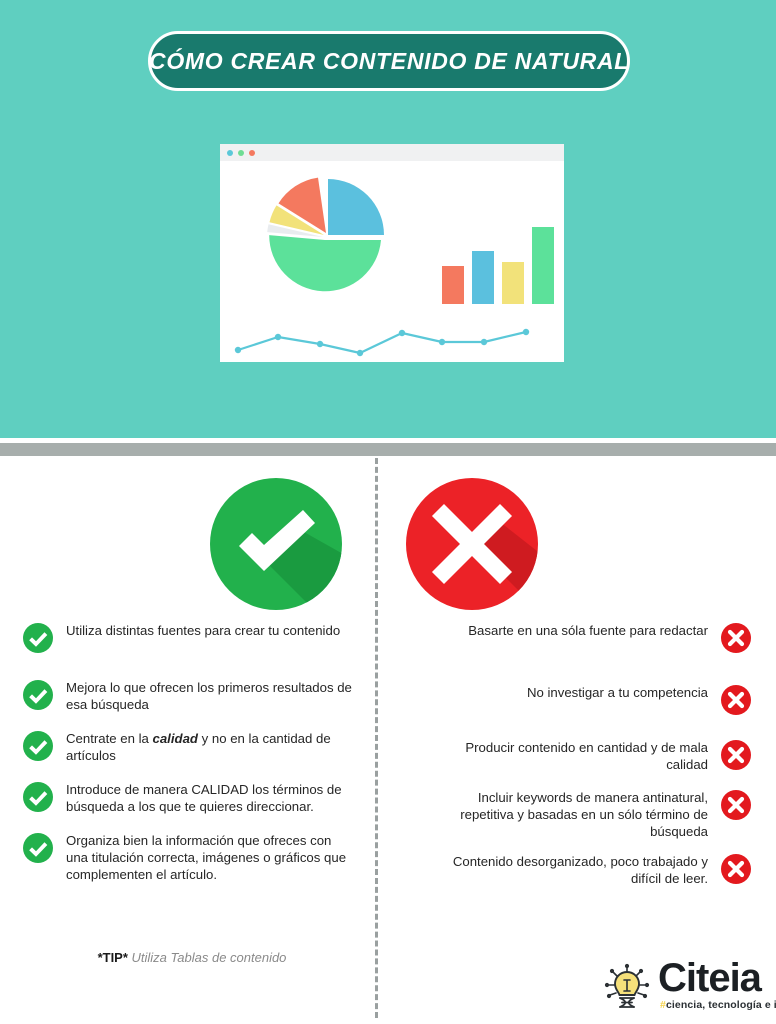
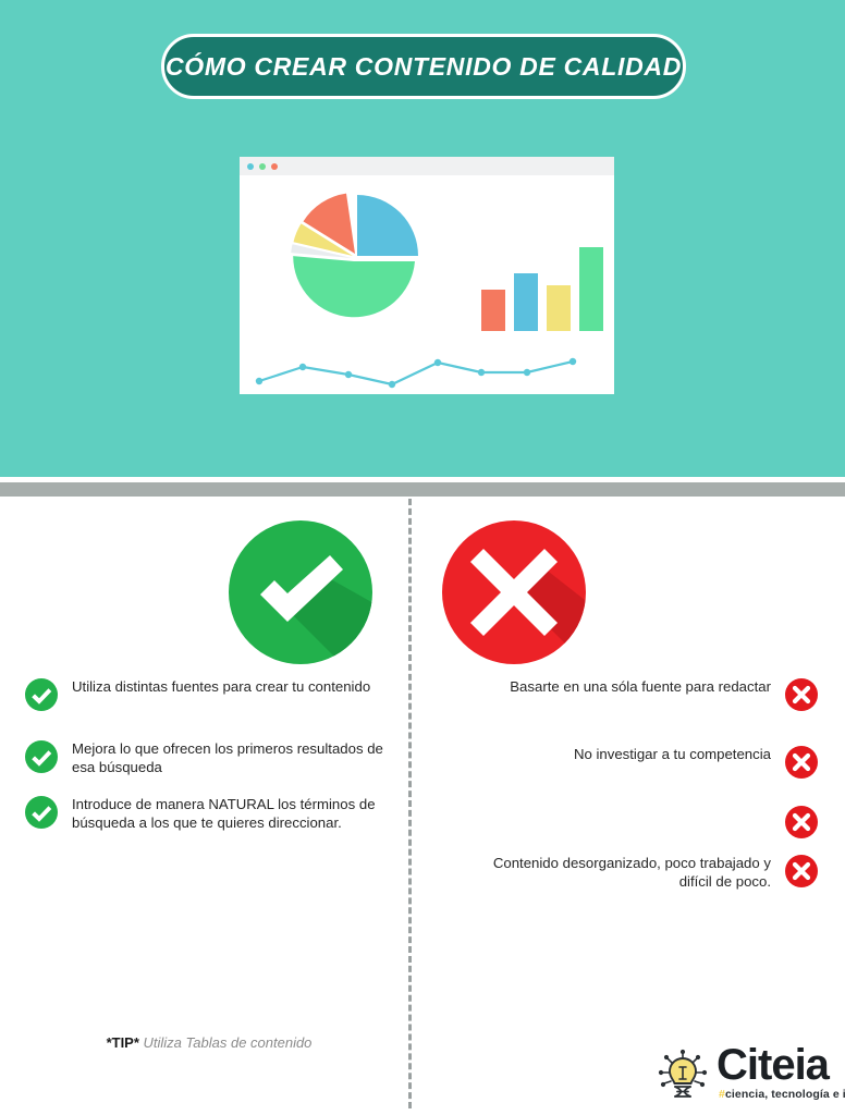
- CÓMO CREAR CONTENIDO DE NATURAL
+ CÓMO CREAR CONTENIDO DE CALIDAD
  Utiliza distintas fuentes para crear tu contenido
  Mejora lo que ofrecen los primeros resultados de esa búsqueda
- Centrate en la calidad y no en la cantidad de artículos
- Introduce de manera CALIDAD los términos de búsqueda a los que te quieres direccionar.
+ Introduce de manera NATURAL los términos de búsqueda a los que te quieres direccionar.
- Organiza bien la información que ofreces con una titulación correcta, imágenes o gráficos que complementen el artículo.
  Basarte en una sóla fuente para redactar
  No investigar a tu competencia
- Producir contenido en cantidad y de mala calidad
- Incluir keywords de manera antinatural, repetitiva y basadas en un sólo término de búsqueda
- Contenido desorganizado, poco trabajado y difícil de leer.
+ Contenido desorganizado, poco trabajado y difícil de poco.
  *TIP* Utiliza Tablas de contenido
  Citeia
  #ciencia, tecnología e i
